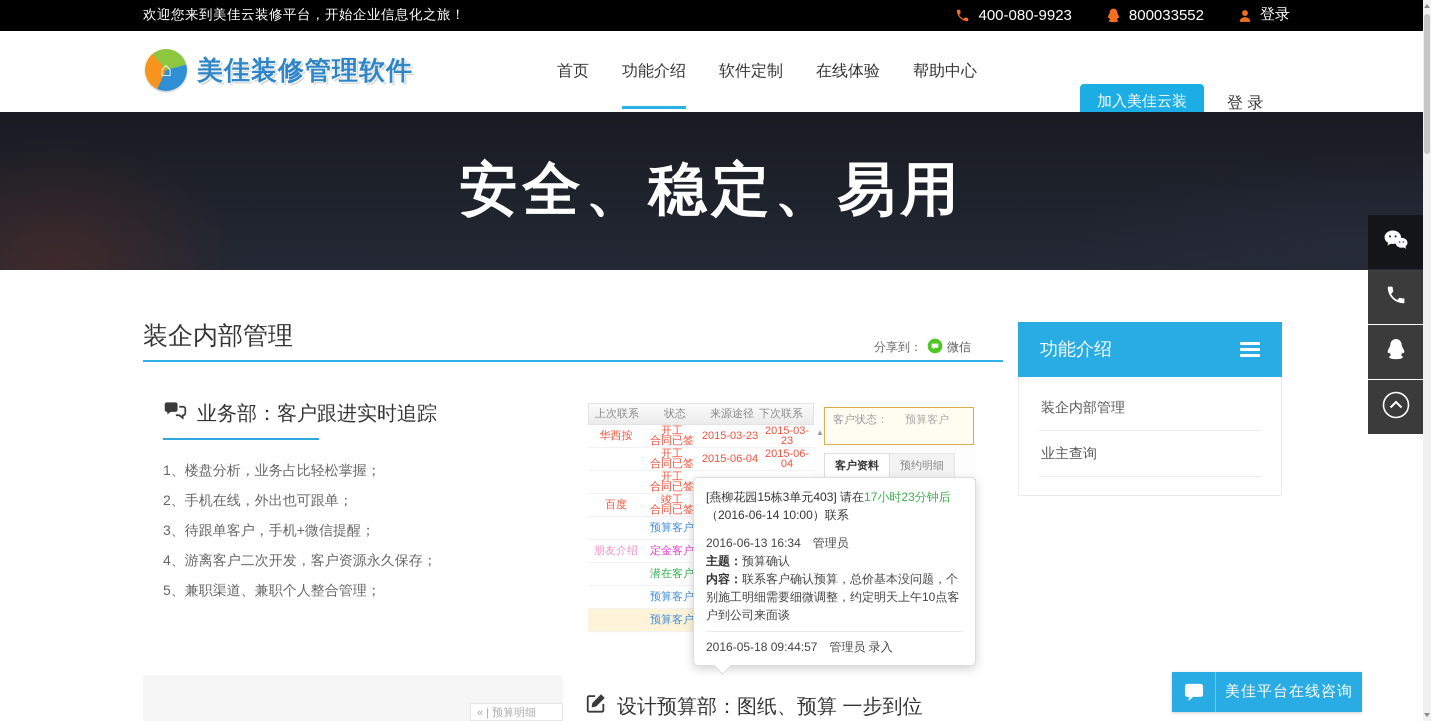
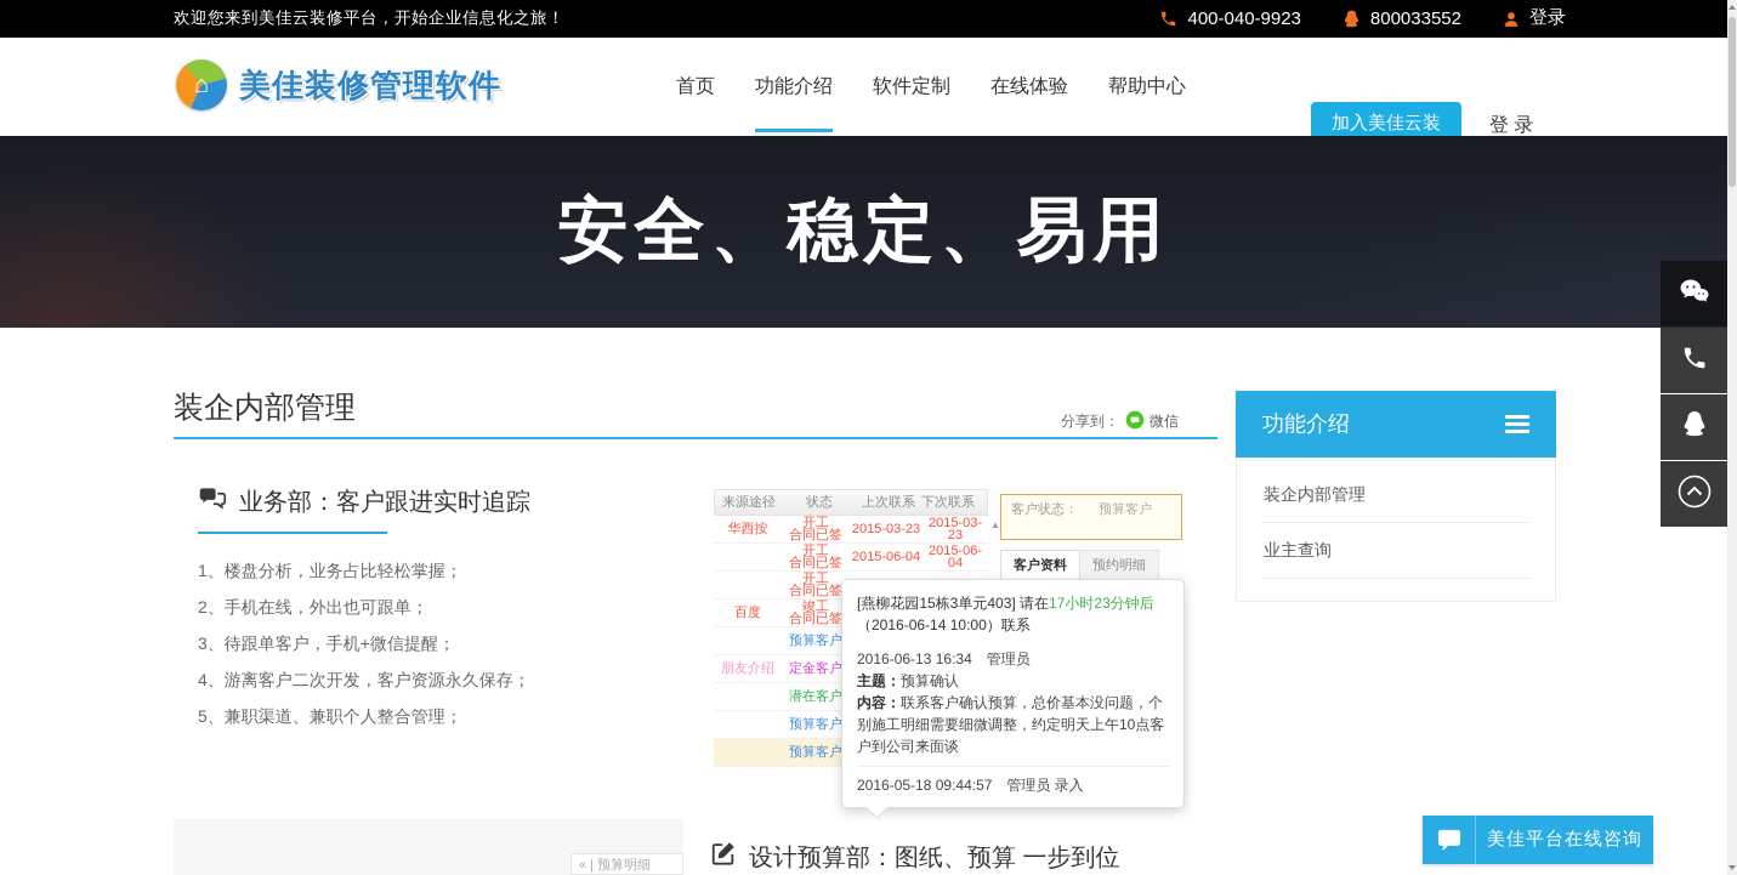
  欢迎您来到美佳云装修平台，开始企业信息化之旅！
- 400-080-9923
+ 400-040-9923
  800033552
  登录
  ⌂
  美佳装修管理软件
  首页
  功能介绍
  软件定制
  在线体验
  帮助中心
  加入美佳云装
  登 录
  安全、稳定、易用
  装企内部管理
  分享到：
  微信
  业务部：客户跟进实时追踪
  1、楼盘分析，业务占比轻松掌握；
  2、手机在线，外出也可跟单；
  3、待跟单客户，手机+微信提醒；
  4、游离客户二次开发，客户资源永久保存；
  5、兼职渠道、兼职个人整合管理；
- 上次联系
+ 来源途径
  状态
- 来源途径
+ 上次联系
  下次联系
  华西按
  开工
  合同已签
  2015-03-23
  2015-03-23
  开工
  合同已签
  2015-06-04
  2015-06-04
  开工
  合同已签
  百度
  竣工
  合同已签
  预算客户
  朋友介绍
  定金客户
  潜在客户
  预算客户
  预算客户
  ▲
  客户状态： 预算客户
  客户资料
  预约明细
  [燕柳花园15栋3单元403] 请在17小时23分钟后（2016-06-14 10:00）联系
  2016-06-13 16:34 管理员
  主题：预算确认
  内容：联系客户确认预算，总价基本没问题，个别施工明细需要细微调整，约定明天上午10点客户到公司来面谈
  2016-05-18 09:44:57 管理员 录入
  功能介绍
  装企内部管理
  业主查询
  « | 预算明细
  设计预算部：图纸、预算 一步到位
  美佳平台在线咨询
